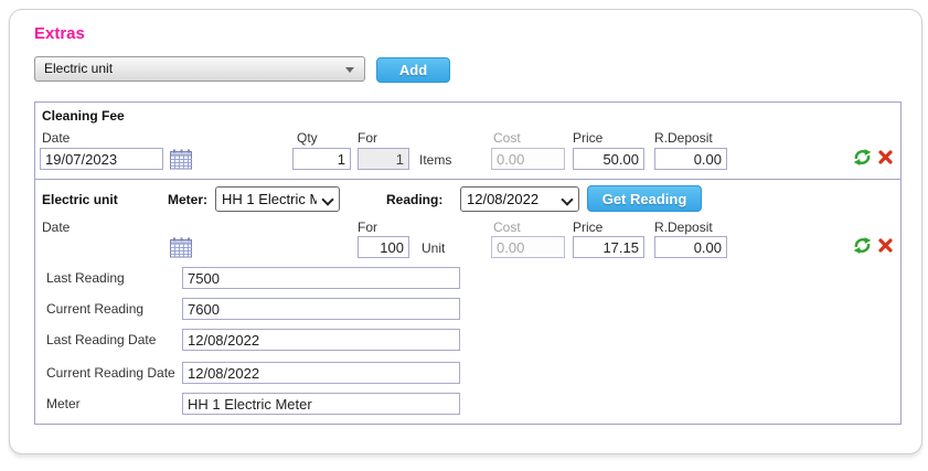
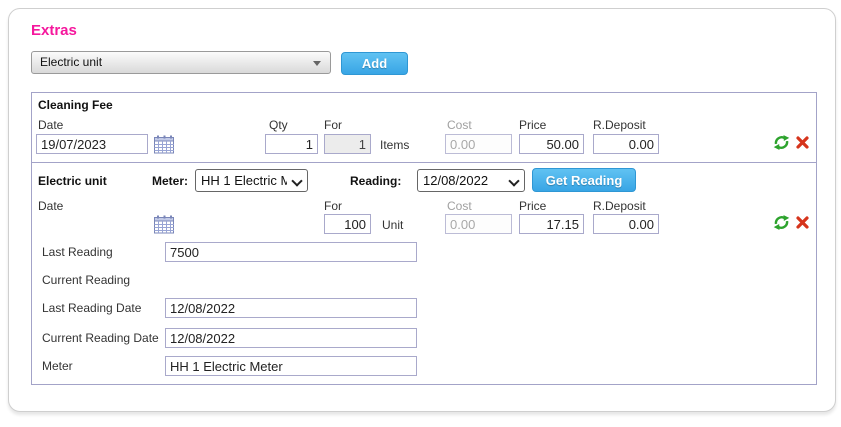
  Extras
  Electric unit
  Add
  Cleaning Fee
  Date
  19/07/2023
  Qty
  1
  For
  1
  Items
  Cost
  0.00
  Price
  50.00
  R.Deposit
  0.00
  Electric unit
  Meter:
  HH 1 Electric M
  Reading:
  12/08/2022
  Get Reading
  Date
  For
  100
  Unit
  Cost
  0.00
  Price
  17.15
  R.Deposit
  0.00
  Last Reading
  7500
  Current Reading
- 7600
  Last Reading Date
  12/08/2022
  Current Reading Date
  12/08/2022
  Meter
  HH 1 Electric Meter
